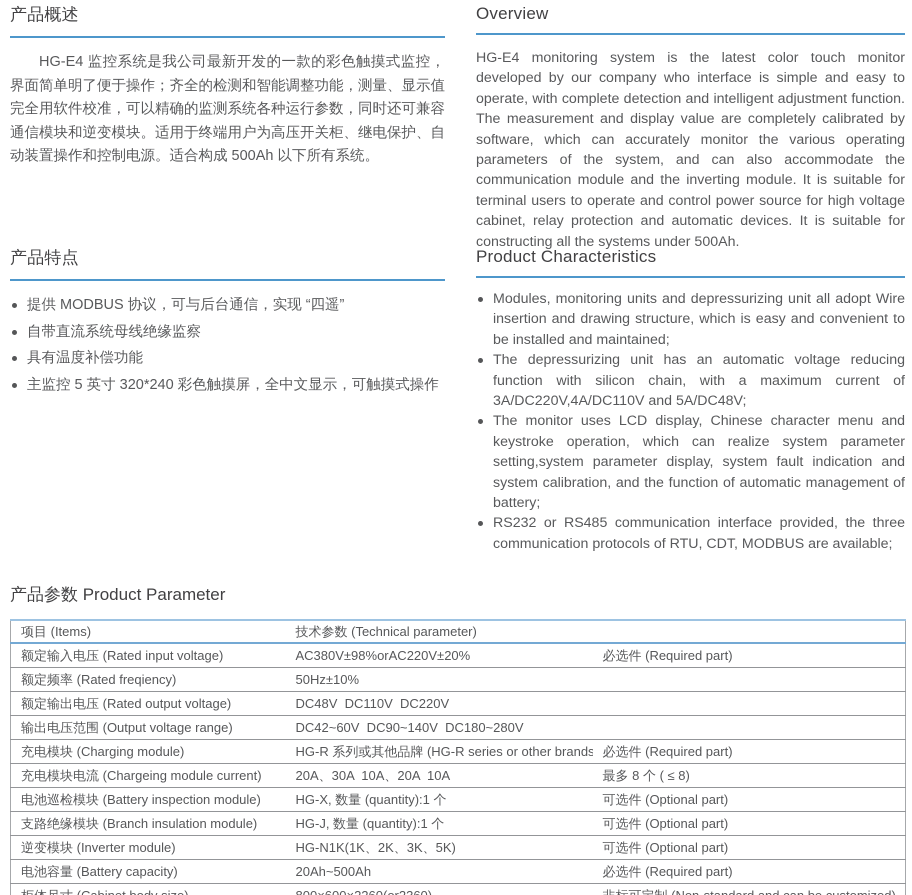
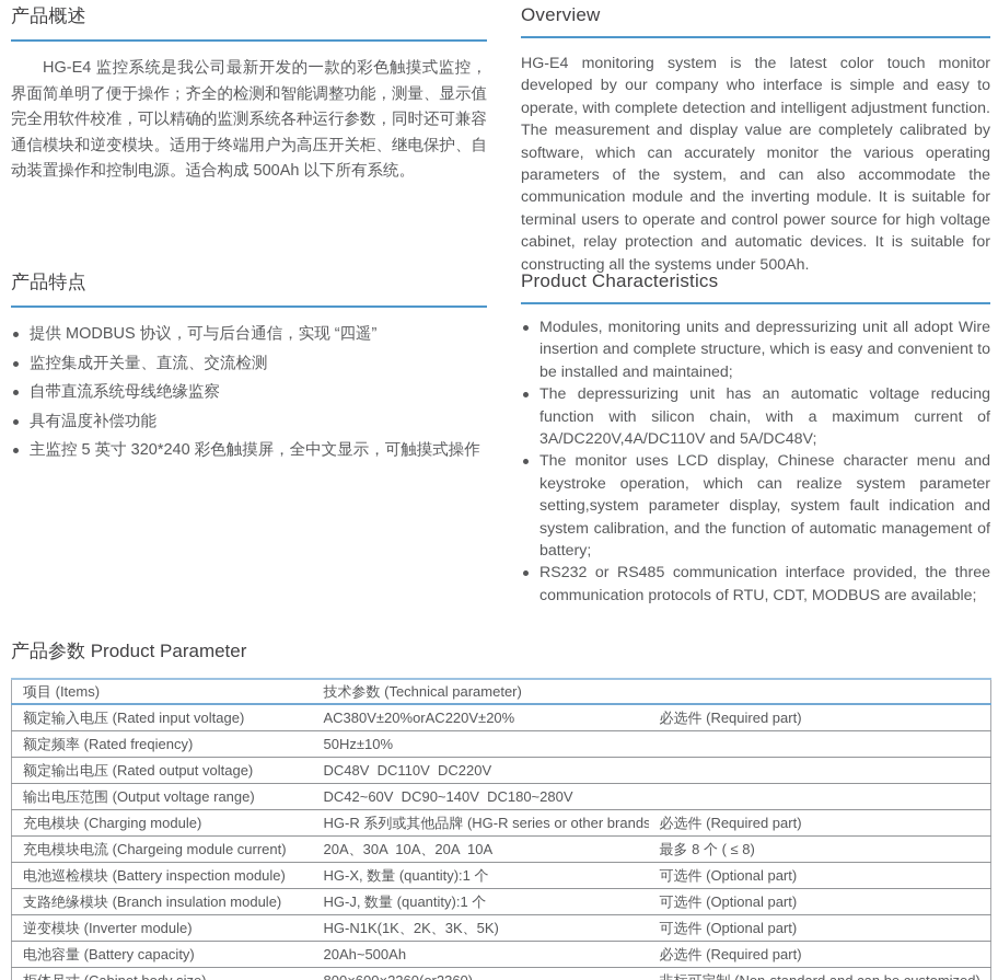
  产品概述
  HG-E4 监控系统是我公司最新开发的一款的彩色触摸式监控，界面简单明了便于操作；齐全的检测和智能调整功能，测量、显示值完全用软件校准，可以精确的监测系统各种运行参数，同时还可兼容通信模块和逆变模块。适用于终端用户为高压开关柜、继电保护、自动装置操作和控制电源。适合构成 500Ah 以下所有系统。
  Overview
  HG-E4 monitoring system is the latest color touch monitor developed by our company who interface is simple and easy to operate, with complete detection and intelligent adjustment function. The measurement and display value are completely calibrated by software, which can accurately monitor the various operating parameters of the system, and can also accommodate the communication module and the inverting module. It is suitable for terminal users to operate and control power source for high voltage cabinet, relay protection and automatic devices. It is suitable for constructing all the systems under 500Ah.
  产品特点
  提供 MODBUS 协议，可与后台通信，实现 “四遥”
+ 监控集成开关量、直流、交流检测
  自带直流系统母线绝缘监察
  具有温度补偿功能
  主监控 5 英寸 320*240 彩色触摸屏，全中文显示，可触摸式操作
  Product Characteristics
- Modules, monitoring units and depressurizing unit all adopt Wire insertion and drawing structure, which is easy and convenient to be installed and maintained;
+ Modules, monitoring units and depressurizing unit all adopt Wire insertion and complete structure, which is easy and convenient to be installed and maintained;
  The depressurizing unit has an automatic voltage reducing function with silicon chain, with a maximum current of 3A/DC220V,4A/DC110V and 5A/DC48V;
  The monitor uses LCD display, Chinese character menu and keystroke operation, which can realize system parameter setting,system parameter display, system fault indication and system calibration, and the function of automatic management of battery;
  RS232 or RS485 communication interface provided, the three communication protocols of RTU, CDT, MODBUS are available;
  产品参数 Product Parameter
  项目 (Items)	技术参数 (Technical parameter)
- 额定输入电压 (Rated input voltage)	AC380V±98%orAC220V±20%	必选件 (Required part)
+ 额定输入电压 (Rated input voltage)	AC380V±20%orAC220V±20%	必选件 (Required part)
  额定频率 (Rated freqiency)	50Hz±10%
  额定输出电压 (Rated output voltage)	DC48V DC110V DC220V
  输出电压范围 (Output voltage range)	DC42~60V DC90~140V DC180~280V
  充电模块 (Charging module)	HG-R 系列或其他品牌 (HG-R series or other brands	必选件 (Required part)
  充电模块电流 (Chargeing module current)	20A、30A 10A、20A 10A	最多 8 个 ( ≤ 8)
  电池巡检模块 (Battery inspection module)	HG-X, 数量 (quantity):1 个	可选件 (Optional part)
  支路绝缘模块 (Branch insulation module)	HG-J, 数量 (quantity):1 个	可选件 (Optional part)
  逆变模块 (Inverter module)	HG-N1K(1K、2K、3K、5K)	可选件 (Optional part)
  电池容量 (Battery capacity)	20Ah~500Ah	必选件 (Required part)
